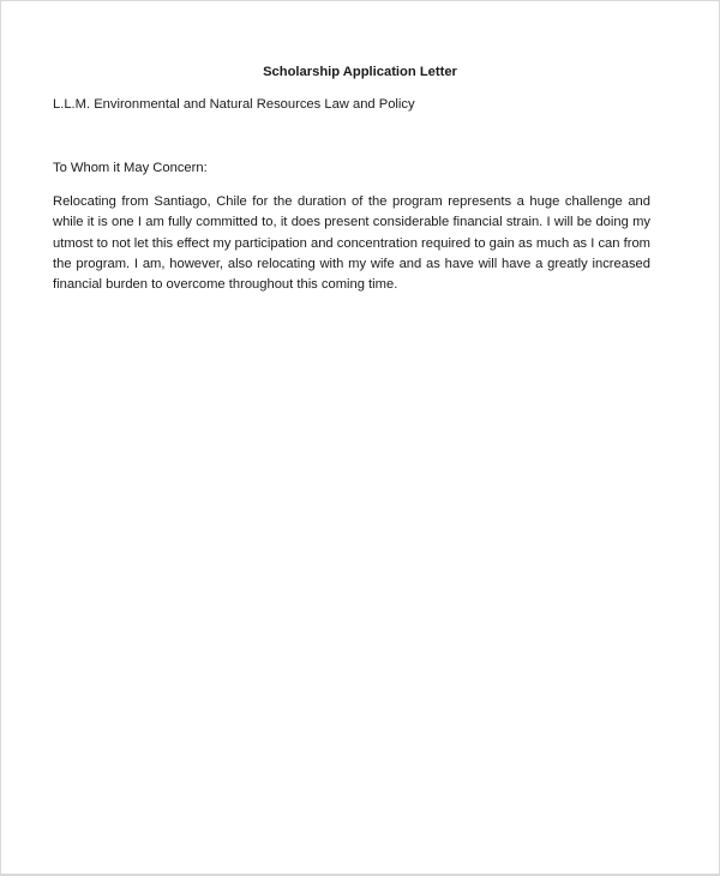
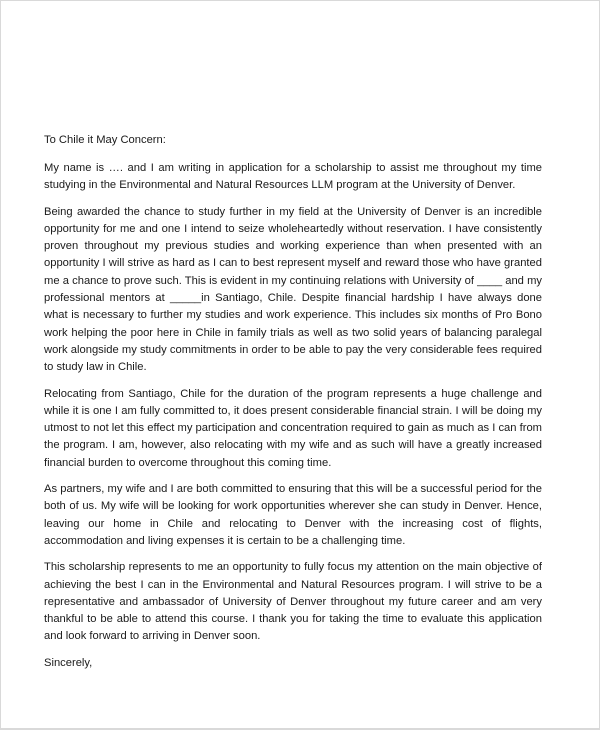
- Scholarship Application Letter
- L.L.M. Environmental and Natural Resources Law and Policy
- To Whom it May Concern:
+ To Chile it May Concern:
+ My name is …. and I am writing in application for a scholarship to assist me throughout my time studying in the Environmental and Natural Resources LLM program at the University of Denver.
+ Being awarded the chance to study further in my field at the University of Denver is an incredible opportunity for me and one I intend to seize wholeheartedly without reservation. I have consistently proven throughout my previous studies and working experience than when presented with an opportunity I will strive as hard as I can to best represent myself and reward those who have granted me a chance to prove such. This is evident in my continuing relations with University of ____ and my professional mentors at _____in Santiago, Chile. Despite financial hardship I have always done what is necessary to further my studies and work experience. This includes six months of Pro Bono work helping the poor here in Chile in family trials as well as two solid years of balancing paralegal work alongside my study commitments in order to be able to pay the very considerable fees required to study law in Chile.
- Relocating from Santiago, Chile for the duration of the program represents a huge challenge and while it is one I am fully committed to, it does present considerable financial strain. I will be doing my utmost to not let this effect my participation and concentration required to gain as much as I can from the program. I am, however, also relocating with my wife and as have will have a greatly increased financial burden to overcome throughout this coming time.
+ Relocating from Santiago, Chile for the duration of the program represents a huge challenge and while it is one I am fully committed to, it does present considerable financial strain. I will be doing my utmost to not let this effect my participation and concentration required to gain as much as I can from the program. I am, however, also relocating with my wife and as such will have a greatly increased financial burden to overcome throughout this coming time.
+ As partners, my wife and I are both committed to ensuring that this will be a successful period for the both of us. My wife will be looking for work opportunities wherever she can study in Denver. Hence, leaving our home in Chile and relocating to Denver with the increasing cost of flights, accommodation and living expenses it is certain to be a challenging time.
+ This scholarship represents to me an opportunity to fully focus my attention on the main objective of achieving the best I can in the Environmental and Natural Resources program. I will strive to be a representative and ambassador of University of Denver throughout my future career and am very thankful to be able to attend this course. I thank you for taking the time to evaluate this application and look forward to arriving in Denver soon.
+ Sincerely,
